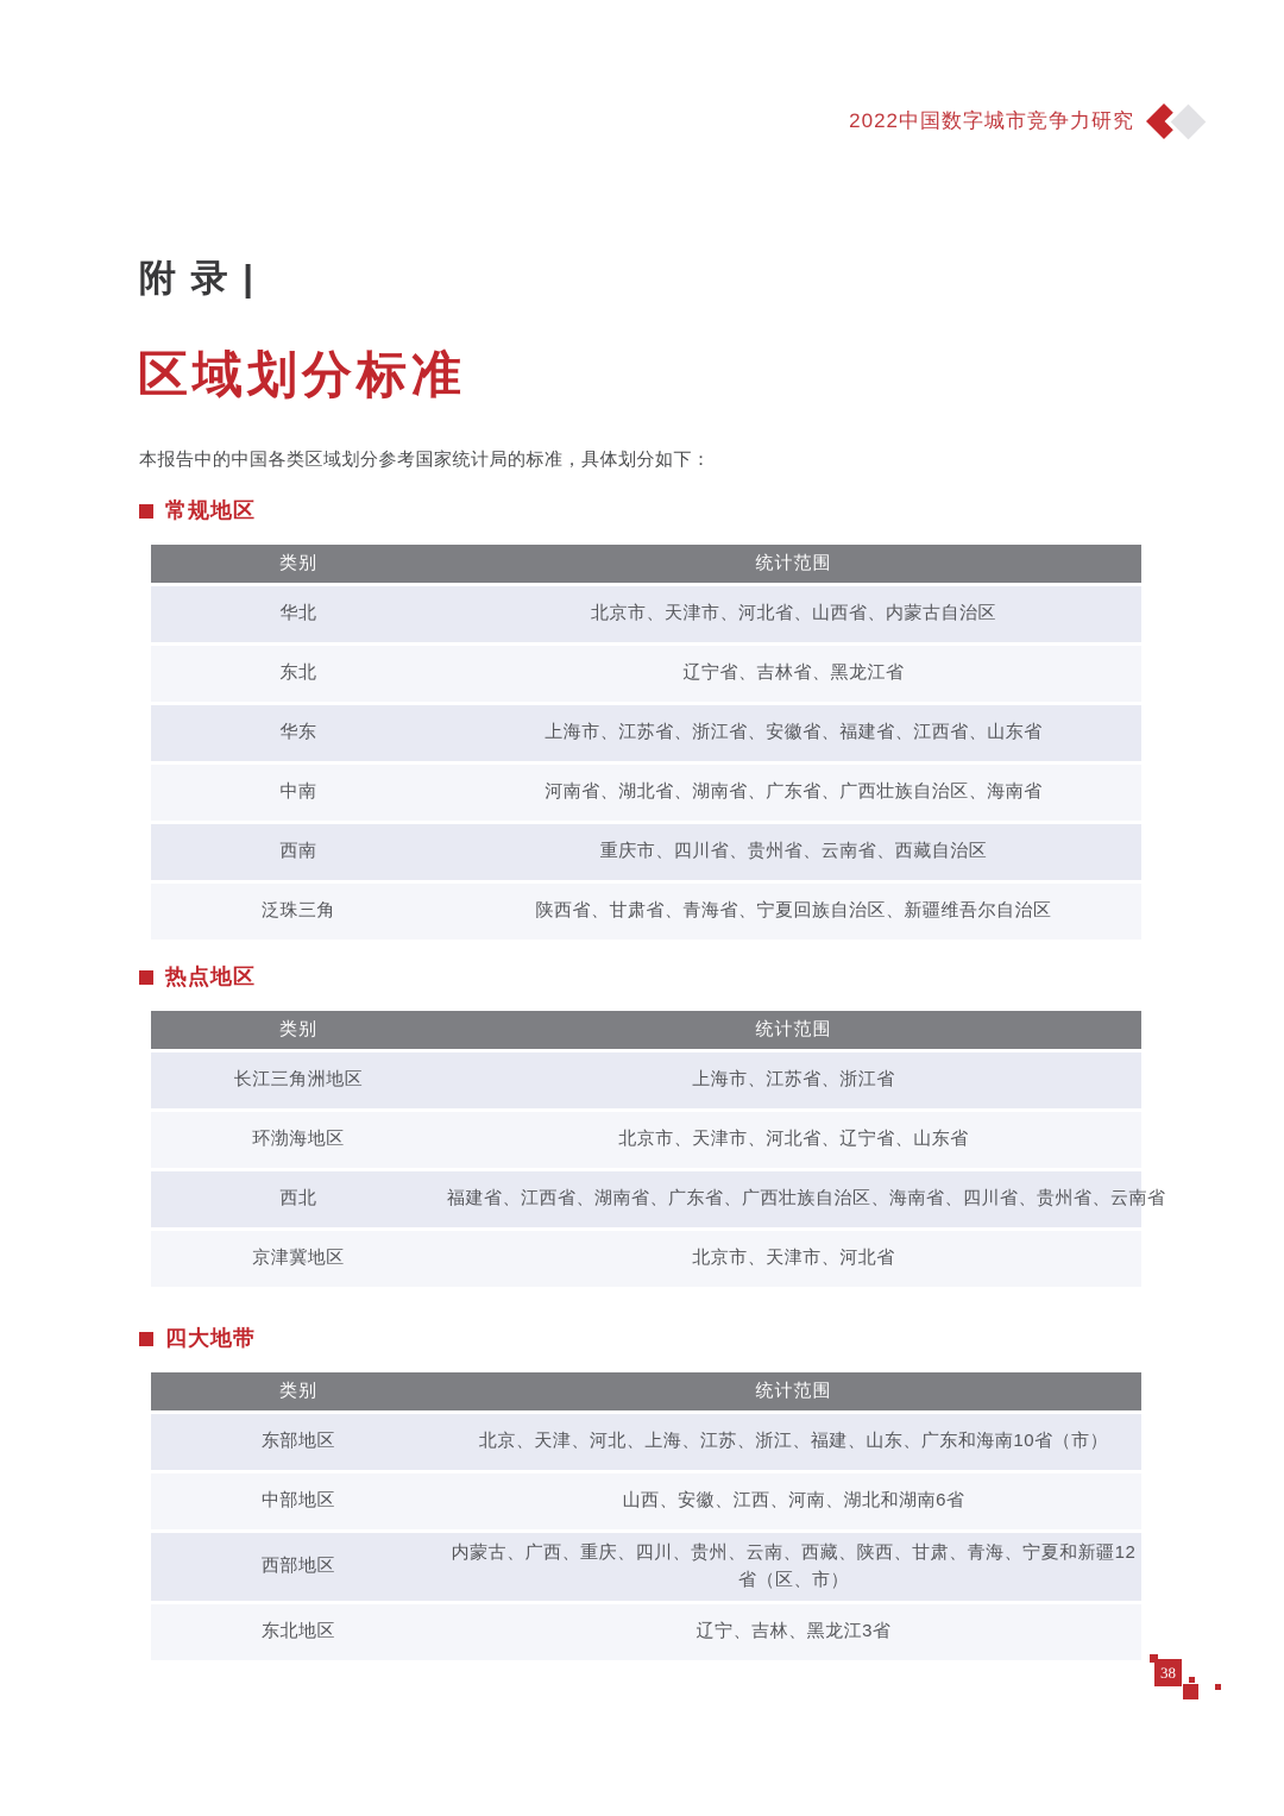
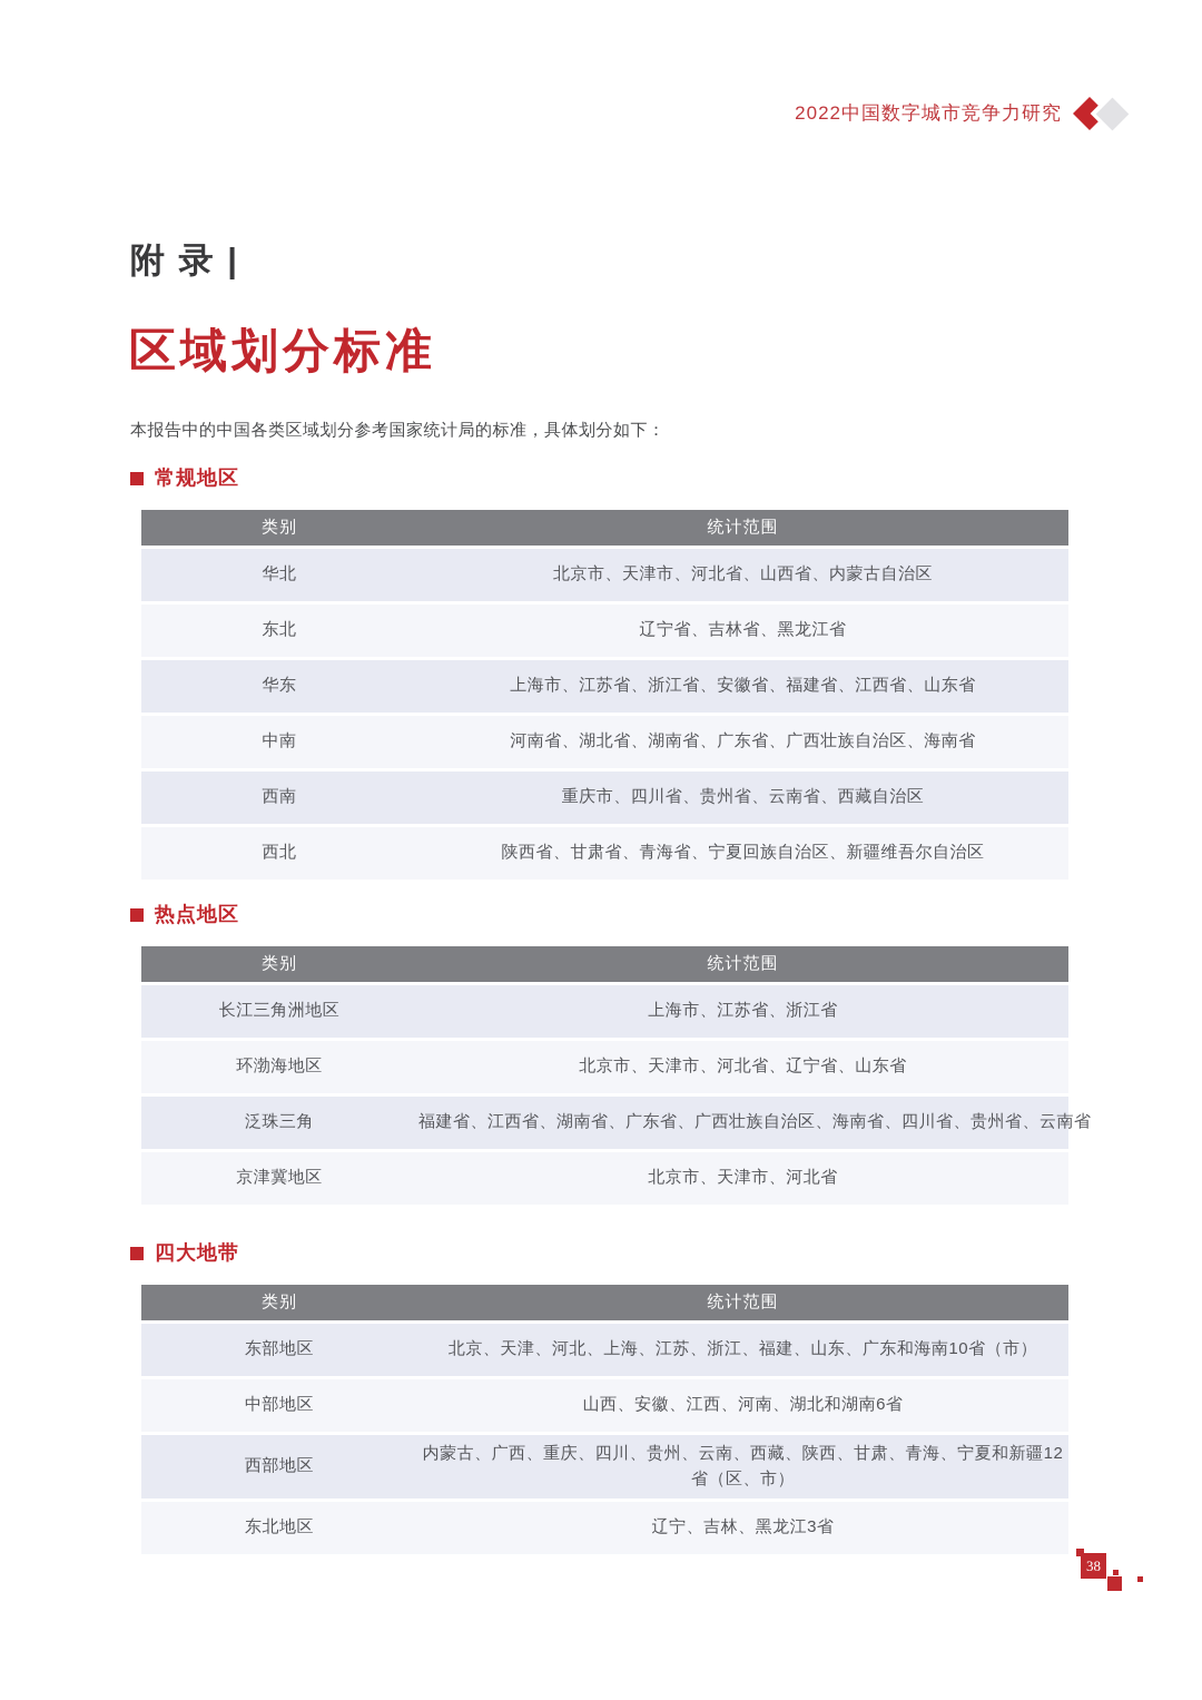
  2022中国数字城市竞争力研究
  附 录 |
  区域划分标准
  本报告中的中国各类区域划分参考国家统计局的标准，具体划分如下：
  常规地区
  类别	统计范围
  华北	北京市、天津市、河北省、山西省、内蒙古自治区
  东北	辽宁省、吉林省、黑龙江省
  华东	上海市、江苏省、浙江省、安徽省、福建省、江西省、山东省
  中南	河南省、湖北省、湖南省、广东省、广西壮族自治区、海南省
  西南	重庆市、四川省、贵州省、云南省、西藏自治区
- 泛珠三角	陕西省、甘肃省、青海省、宁夏回族自治区、新疆维吾尔自治区
+ 西北	陕西省、甘肃省、青海省、宁夏回族自治区、新疆维吾尔自治区
  热点地区
  类别	统计范围
  长江三角洲地区	上海市、江苏省、浙江省
  环渤海地区	北京市、天津市、河北省、辽宁省、山东省
- 西北	福建省、江西省、湖南省、广东省、广西壮族自治区、海南省、四川省、贵州省、云南省
+ 泛珠三角	福建省、江西省、湖南省、广东省、广西壮族自治区、海南省、四川省、贵州省、云南省
  京津冀地区	北京市、天津市、河北省
  四大地带
  类别	统计范围
  东部地区	北京、天津、河北、上海、江苏、浙江、福建、山东、广东和海南10省（市）
  中部地区	山西、安徽、江西、河南、湖北和湖南6省
  西部地区	内蒙古、广西、重庆、四川、贵州、云南、西藏、陕西、甘肃、青海、宁夏和新疆12省（区、市）
  东北地区	辽宁、吉林、黑龙江3省
  38
